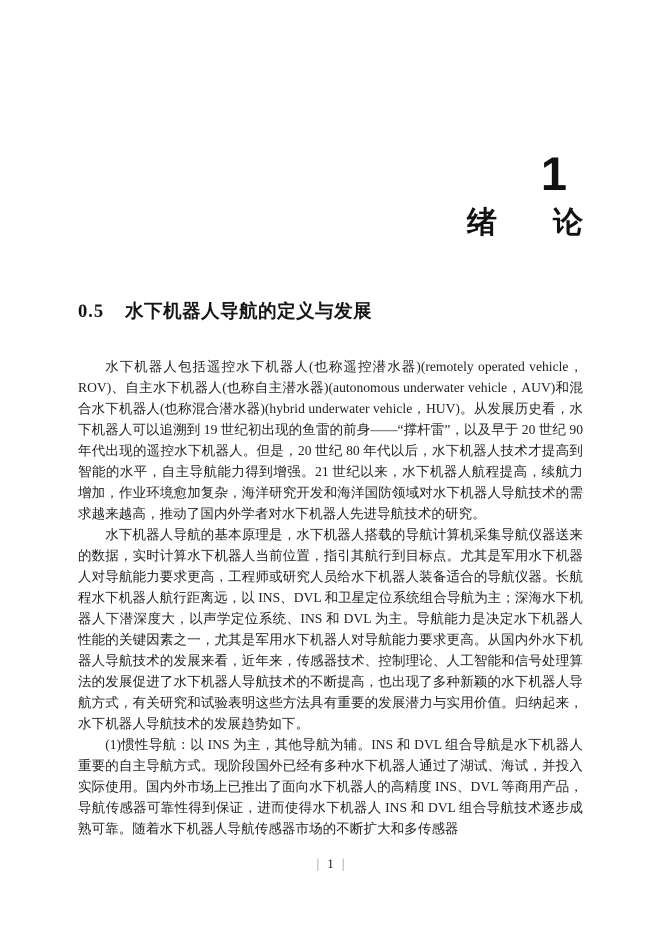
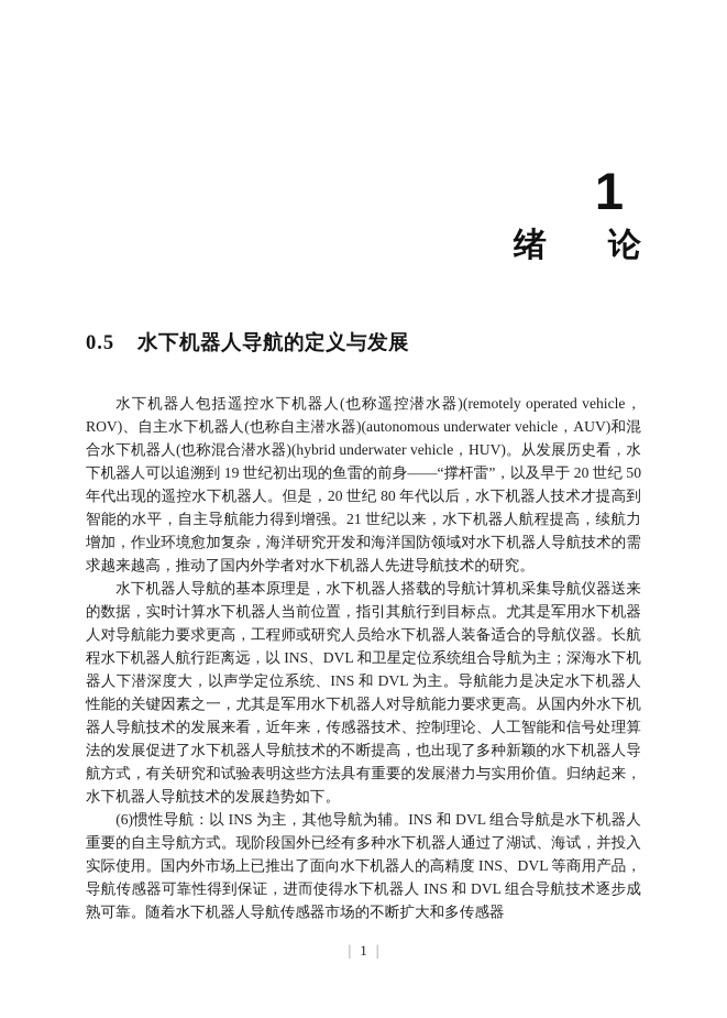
  1
  绪
  论
  0.5 水下机器人导航的定义与发展
- 水下机器人包括遥控水下机器人(也称遥控潜水器)(remotely operated vehicle，ROV)、自主水下机器人(也称自主潜水器)(autonomous underwater vehicle，AUV)和混合水下机器人(也称混合潜水器)(hybrid underwater vehicle，HUV)。从发展历史看，水下机器人可以追溯到 19 世纪初出现的鱼雷的前身——“撑杆雷”，以及早于 20 世纪 90 年代出现的遥控水下机器人。但是，20 世纪 80 年代以后，水下机器人技术才提高到智能的水平，自主导航能力得到增强。21 世纪以来，水下机器人航程提高，续航力增加，作业环境愈加复杂，海洋研究开发和海洋国防领域对水下机器人导航技术的需求越来越高，推动了国内外学者对水下机器人先进导航技术的研究。
+ 水下机器人包括遥控水下机器人(也称遥控潜水器)(remotely operated vehicle，ROV)、自主水下机器人(也称自主潜水器)(autonomous underwater vehicle，AUV)和混合水下机器人(也称混合潜水器)(hybrid underwater vehicle，HUV)。从发展历史看，水下机器人可以追溯到 19 世纪初出现的鱼雷的前身——“撑杆雷”，以及早于 20 世纪 50 年代出现的遥控水下机器人。但是，20 世纪 80 年代以后，水下机器人技术才提高到智能的水平，自主导航能力得到增强。21 世纪以来，水下机器人航程提高，续航力增加，作业环境愈加复杂，海洋研究开发和海洋国防领域对水下机器人导航技术的需求越来越高，推动了国内外学者对水下机器人先进导航技术的研究。
  水下机器人导航的基本原理是，水下机器人搭载的导航计算机采集导航仪器送来的数据，实时计算水下机器人当前位置，指引其航行到目标点。尤其是军用水下机器人对导航能力要求更高，工程师或研究人员给水下机器人装备适合的导航仪器。长航程水下机器人航行距离远，以 INS、DVL 和卫星定位系统组合导航为主；深海水下机器人下潜深度大，以声学定位系统、INS 和 DVL 为主。导航能力是决定水下机器人性能的关键因素之一，尤其是军用水下机器人对导航能力要求更高。从国内外水下机器人导航技术的发展来看，近年来，传感器技术、控制理论、人工智能和信号处理算法的发展促进了水下机器人导航技术的不断提高，也出现了多种新颖的水下机器人导航方式，有关研究和试验表明这些方法具有重要的发展潜力与实用价值。归纳起来，水下机器人导航技术的发展趋势如下。
- (1)惯性导航：以 INS 为主，其他导航为辅。INS 和 DVL 组合导航是水下机器人重要的自主导航方式。现阶段国外已经有多种水下机器人通过了湖试、海试，并投入实际使用。国内外市场上已推出了面向水下机器人的高精度 INS、DVL 等商用产品，导航传感器可靠性得到保证，进而使得水下机器人 INS 和 DVL 组合导航技术逐步成熟可靠。随着水下机器人导航传感器市场的不断扩大和多传感器
+ (6)惯性导航：以 INS 为主，其他导航为辅。INS 和 DVL 组合导航是水下机器人重要的自主导航方式。现阶段国外已经有多种水下机器人通过了湖试、海试，并投入实际使用。国内外市场上已推出了面向水下机器人的高精度 INS、DVL 等商用产品，导航传感器可靠性得到保证，进而使得水下机器人 INS 和 DVL 组合导航技术逐步成熟可靠。随着水下机器人导航传感器市场的不断扩大和多传感器
  | 1 |
